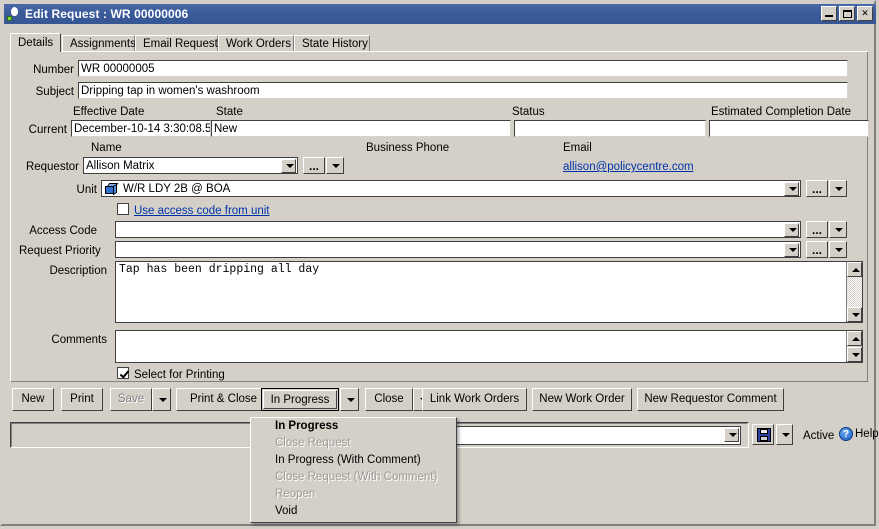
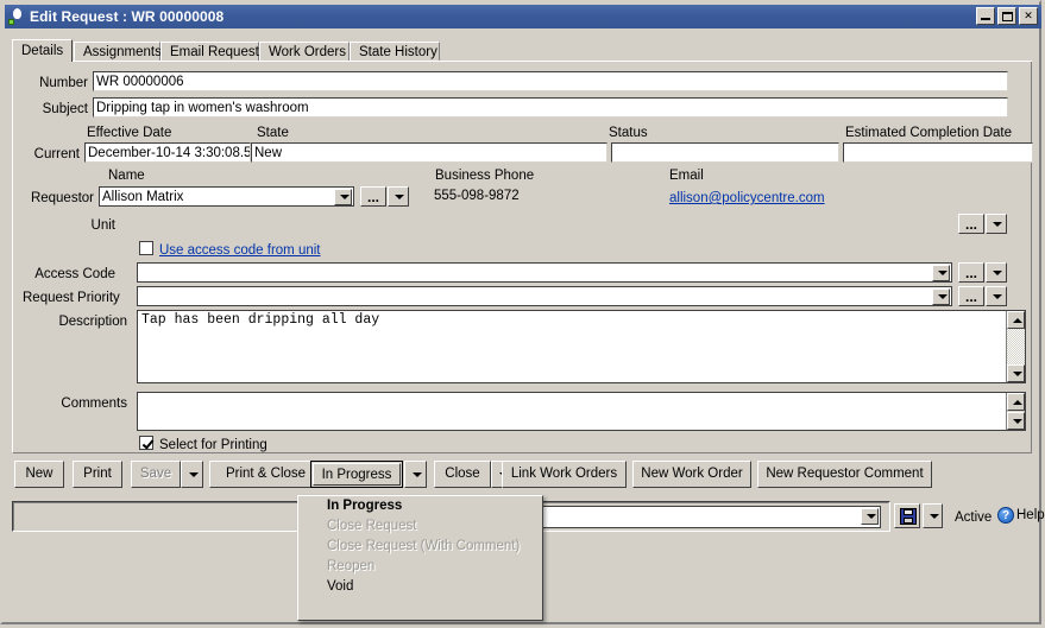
- Edit Request : WR 00000006
+ Edit Request : WR 00000008
  ✕
  Details
  Assignments
  Email Request
  Work Orders
  State History
  Number
- WR 00000005
+ WR 00000006
  Subject
  Dripping tap in women's washroom
  Effective Date
  State
  Status
  Estimated Completion Date
  Current
  December-10-14 3:30:08.5
  New
  Name
  Business Phone
  Email
  Requestor
  Allison Matrix
  ...
+ 555-098-9872
  allison@policycentre.com
  Unit
- W/R LDY 2B @ BOA
  ...
  Use access code from unit
  Access Code
  ...
  Request Priority
  ...
  Description
  Tap has been dripping all day
  Comments
  Select for Printing
  New
  Print
  Save
  Print & Close
  In Progress
  Close
  Link Work Orders
  New Work Order
  New Requestor Comment
  Active
  ?
  Help
  In Progress
  Close Request
- In Progress (With Comment)
  Close Request (With Comment)
  Reopen
  Void
